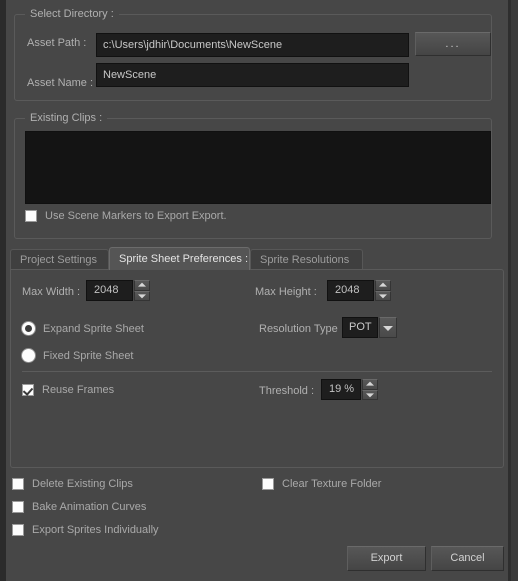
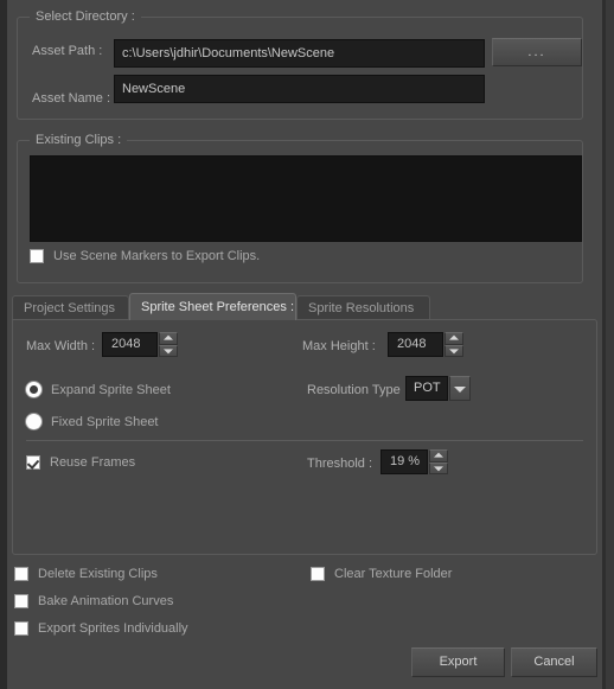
  Select Directory :
  Asset Path :
  c:\Users\jdhir\Documents\NewScene
  ...
  Asset Name :
  NewScene
  Existing Clips :
- Use Scene Markers to Export Export.
+ Use Scene Markers to Export Clips.
  Project Settings
  Sprite Sheet Preferences :
  Sprite Resolutions
  Max Width :
  2048
  Max Height :
  2048
  Expand Sprite Sheet
  Fixed Sprite Sheet
  Resolution Type
  POT
  Reuse Frames
  Threshold :
  19 %
  Delete Existing Clips
  Bake Animation Curves
  Export Sprites Individually
  Clear Texture Folder
  Export
  Cancel
